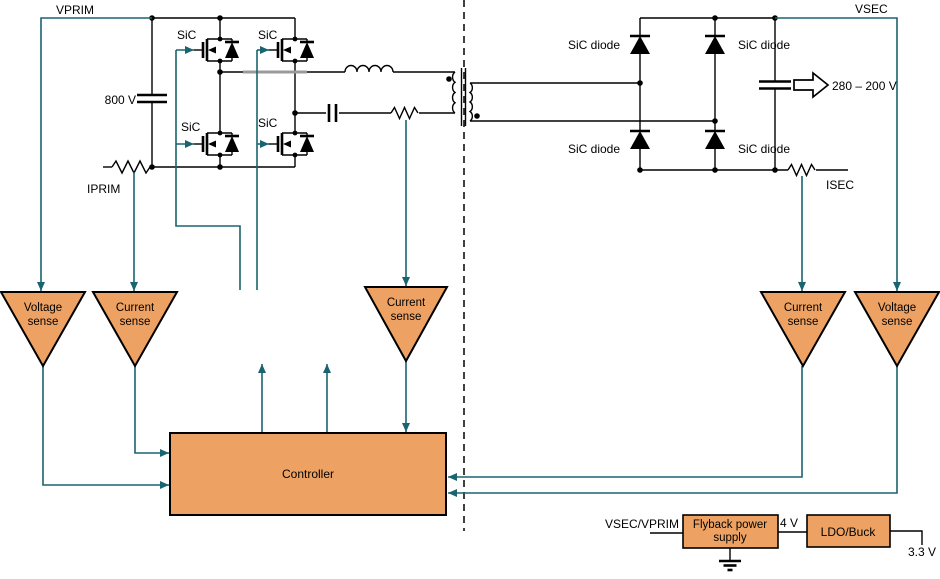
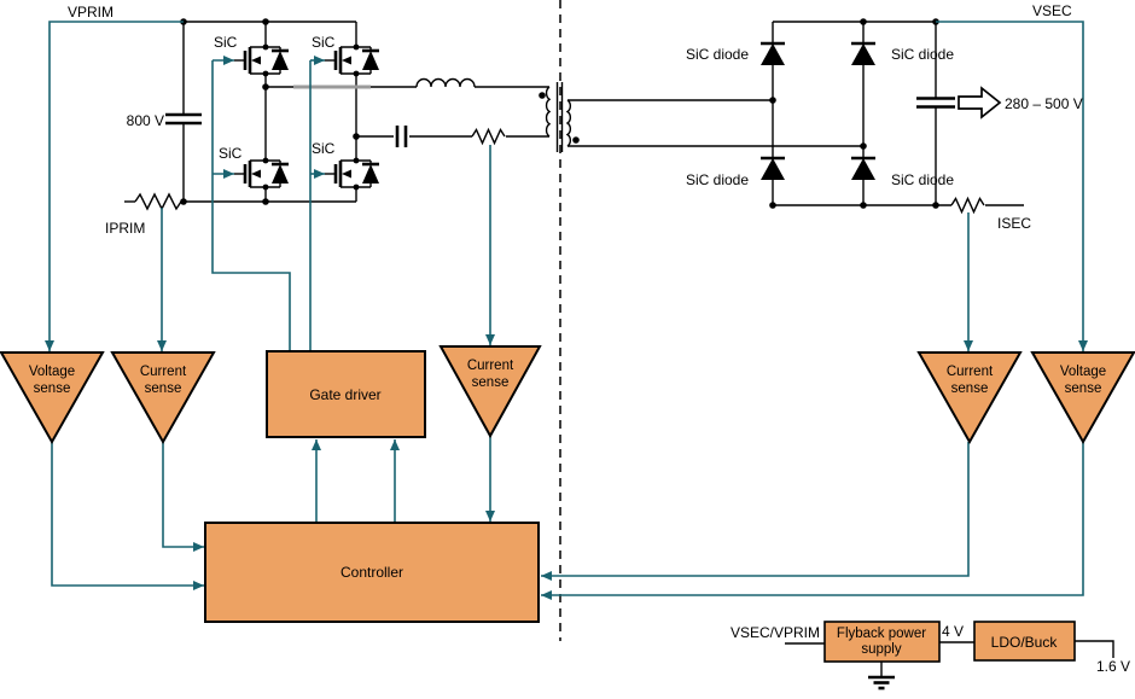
  Voltage
  sense
  Current
  sense
  Current
  sense
  Current
  sense
  Voltage
  sense
+ Gate driver
  Controller
  Flyback power
  supply
  LDO/Buck
  VPRIM
  800 V
  IPRIM
  SiC
  SiC
  SiC
  SiC
  SiC diode
  SiC diode
  SiC diode
  SiC diode
  VSEC
- 280 – 200 V
+ 280 – 500 V
  ISEC
  VSEC/VPRIM
  4 V
- 3.3 V
+ 1.6 V
